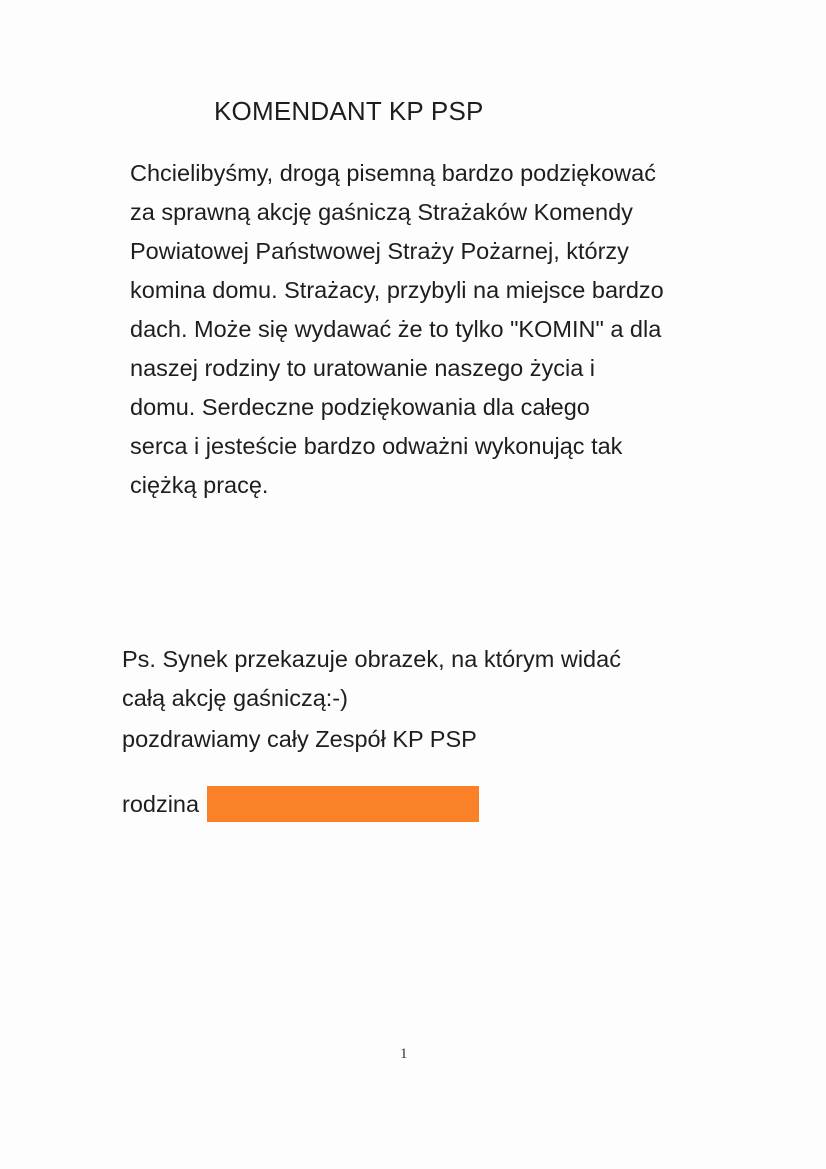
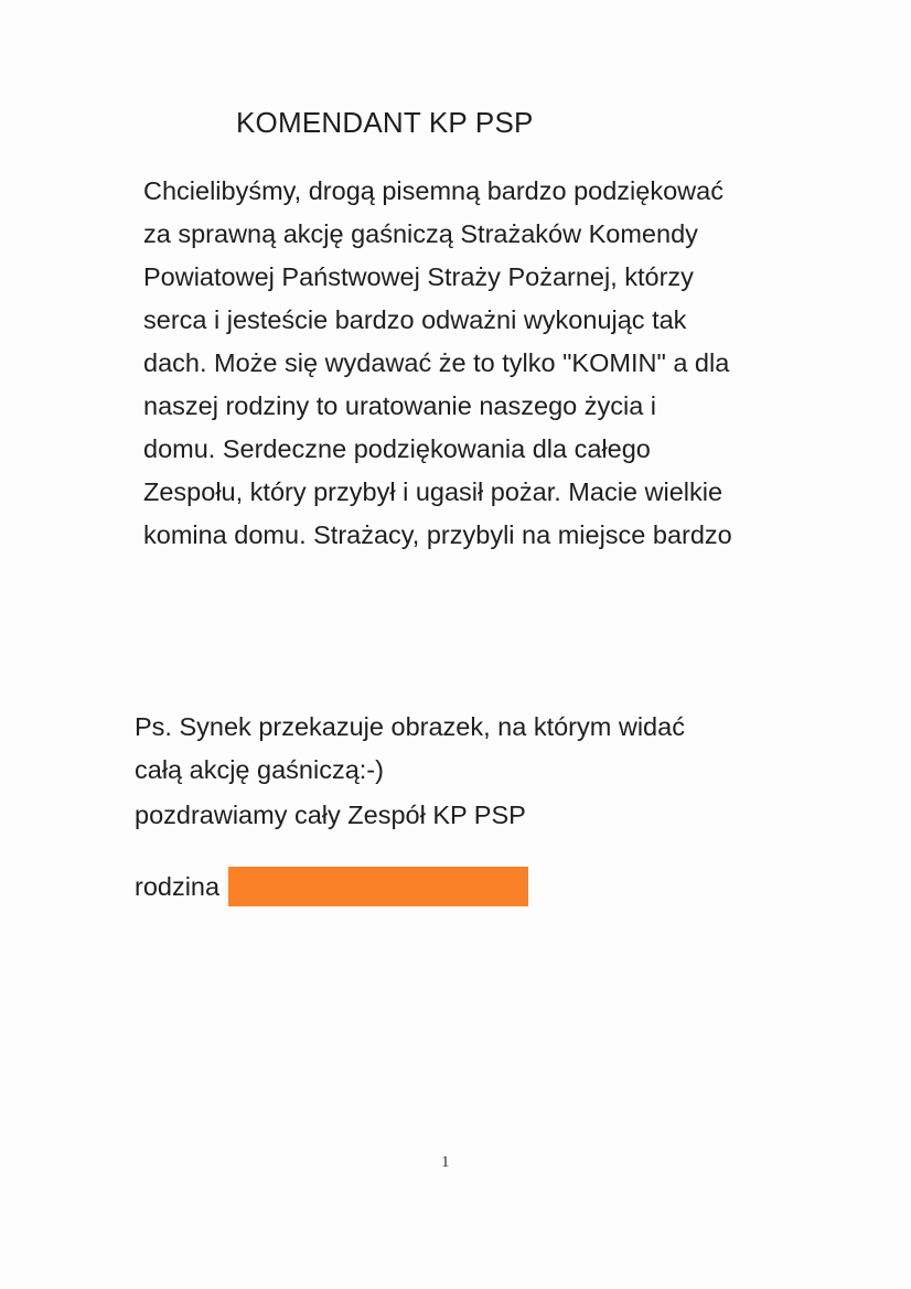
  KOMENDANT KP PSP
  Chcielibyśmy, drogą pisemną bardzo podziękować
  za sprawną akcję gaśniczą Strażaków Komendy
  Powiatowej Państwowej Straży Pożarnej, którzy
- komina domu. Strażacy, przybyli na miejsce bardzo
+ serca i jesteście bardzo odważni wykonując tak
  dach. Może się wydawać że to tylko "KOMIN" a dla
  naszej rodziny to uratowanie naszego życia i
  domu. Serdeczne podziękowania dla całego
+ Zespołu, który przybył i ugasił pożar. Macie wielkie
- serca i jesteście bardzo odważni wykonując tak
+ komina domu. Strażacy, przybyli na miejsce bardzo
- ciężką pracę.
  Ps. Synek przekazuje obrazek, na którym widać
  całą akcję gaśniczą:-)
  pozdrawiamy cały Zespół KP PSP
  rodzina
  1
